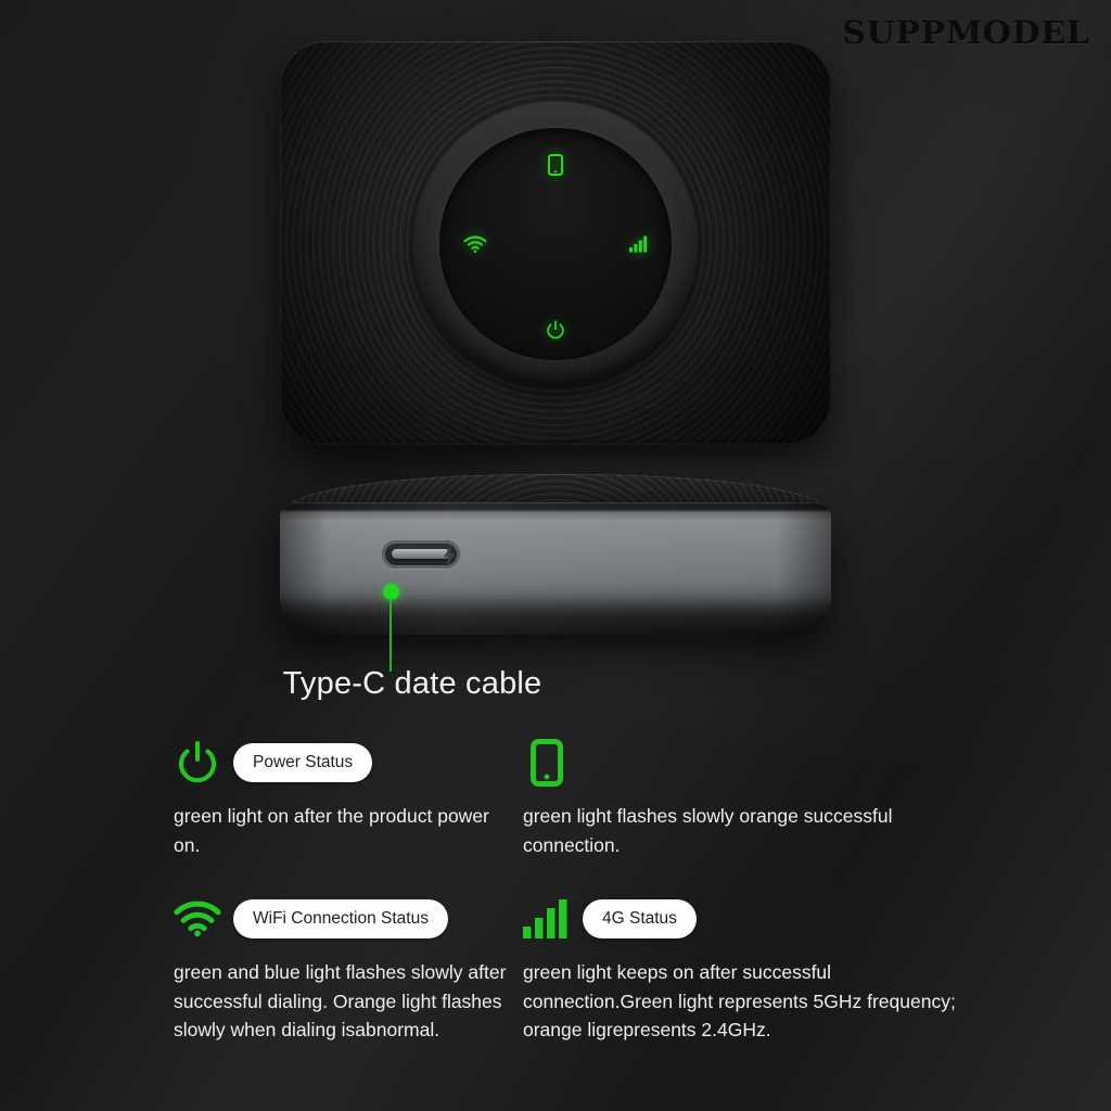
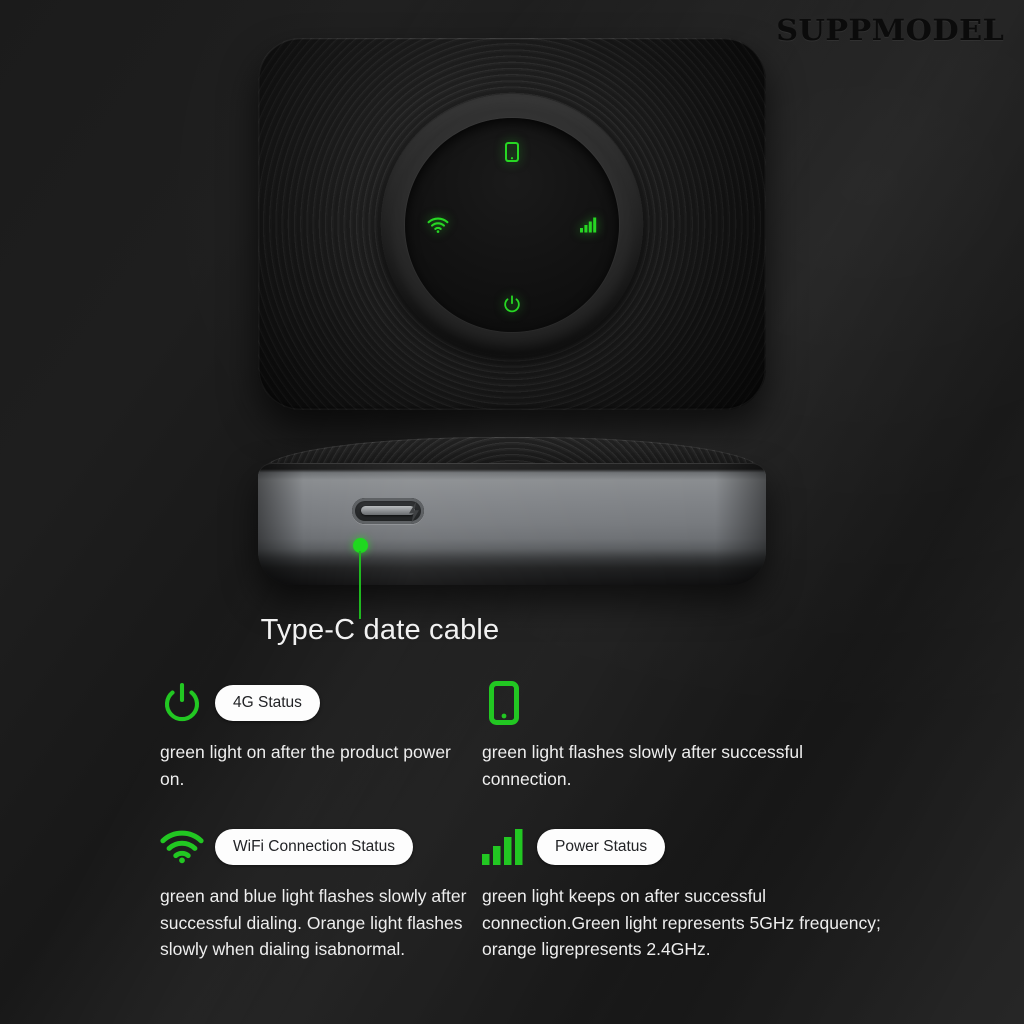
  SUPPMODEL
  Type-C date cable
- Power Status
+ 4G Status
  green light on after the product power on.
- green light flashes slowly orange successful connection.
+ green light flashes slowly after successful connection.
  WiFi Connection Status
  green and blue light flashes slowly after successful dialing. Orange light flashes slowly when dialing isabnormal.
- 4G Status
+ Power Status
  green light keeps on after successful connection.Green light represents 5GHz frequency; orange ligrepresents 2.4GHz.
